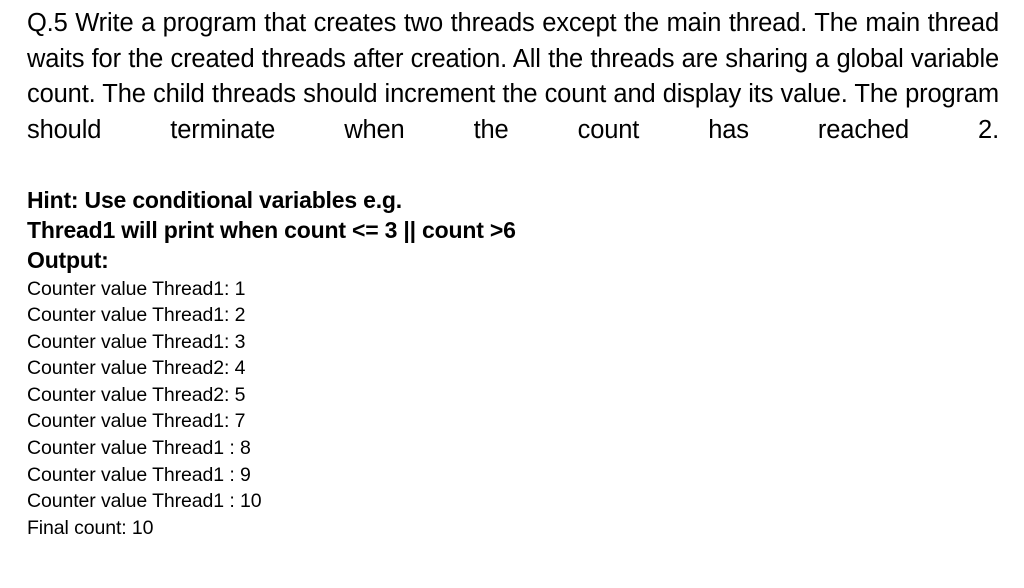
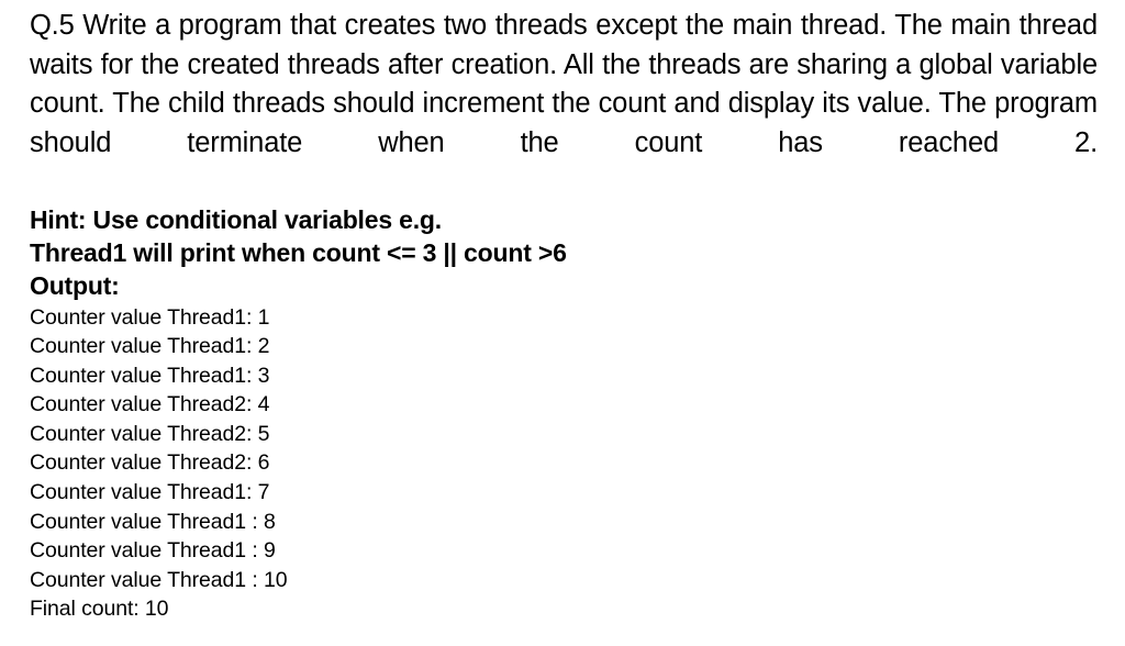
  Q.5 Write a program that creates two threads except the main thread. The main thread waits for the created threads after creation. All the threads are sharing a global variable count. The child threads should increment the count and display its value. The program should terminate when the count has reached 2.
  Hint: Use conditional variables e.g.
  Thread1 will print when count <= 3 || count >6
  Output:
  Counter value Thread1: 1
  Counter value Thread1: 2
  Counter value Thread1: 3
  Counter value Thread2: 4
  Counter value Thread2: 5
+ Counter value Thread2: 6
  Counter value Thread1: 7
  Counter value Thread1 : 8
  Counter value Thread1 : 9
  Counter value Thread1 : 10
  Final count: 10
